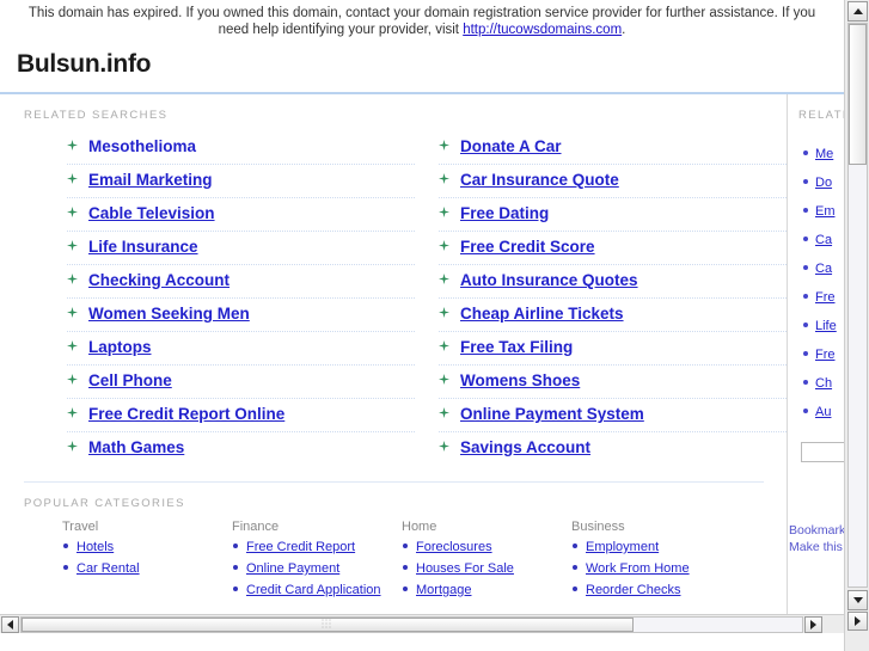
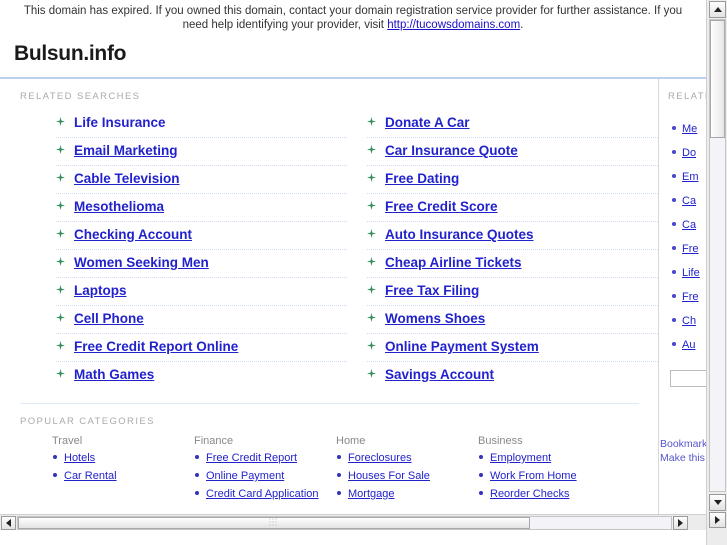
  This domain has expired. If you owned this domain, contact your domain registration service provider for further assistance. If you need help identifying your provider, visit http://tucowsdomains.com.
  Bulsun.info
  RELATED SEARCHES
- Mesothelioma
+ Life Insurance
  Email Marketing
  Cable Television
- Life Insurance
+ Mesothelioma
  Checking Account
  Women Seeking Men
  Laptops
  Cell Phone
  Free Credit Report Online
  Math Games
  Donate A Car
  Car Insurance Quote
  Free Dating
  Free Credit Score
  Auto Insurance Quotes
  Cheap Airline Tickets
  Free Tax Filing
  Womens Shoes
  Online Payment System
  Savings Account
  POPULAR CATEGORIES
  Travel
  Hotels
  Car Rental
  Finance
  Free Credit Report
  Online Payment
  Credit Card Application
  Home
  Foreclosures
  Houses For Sale
  Mortgage
  Business
  Employment
  Work From Home
  Reorder Checks
  RELAT
  Me
  Do
  Em
  Ca
  Ca
  Fre
  Life
  Fre
  Ch
  Au
  Bookmark
  Make this
